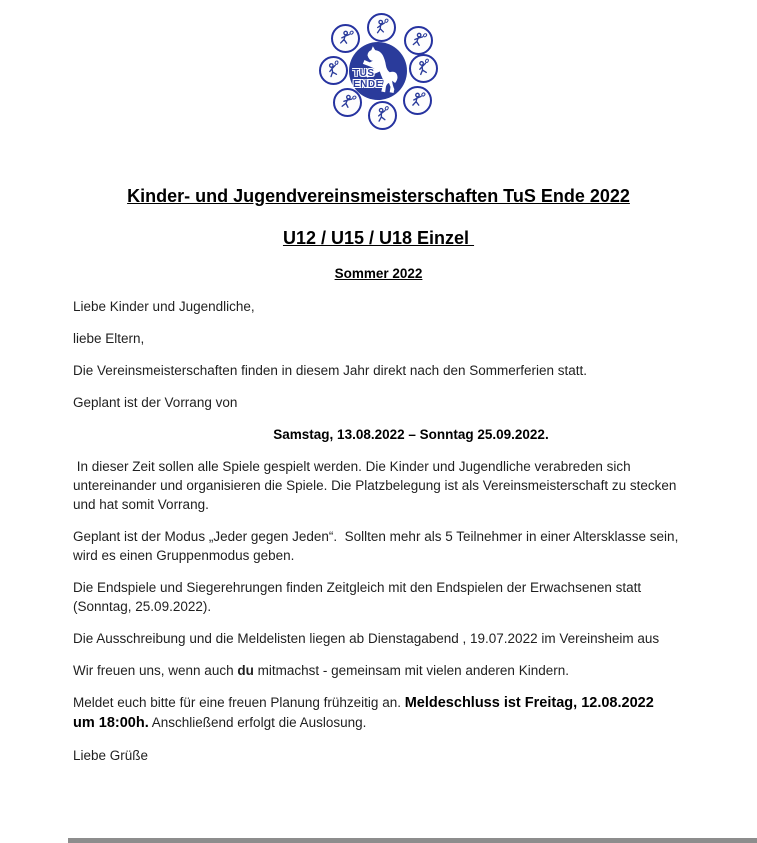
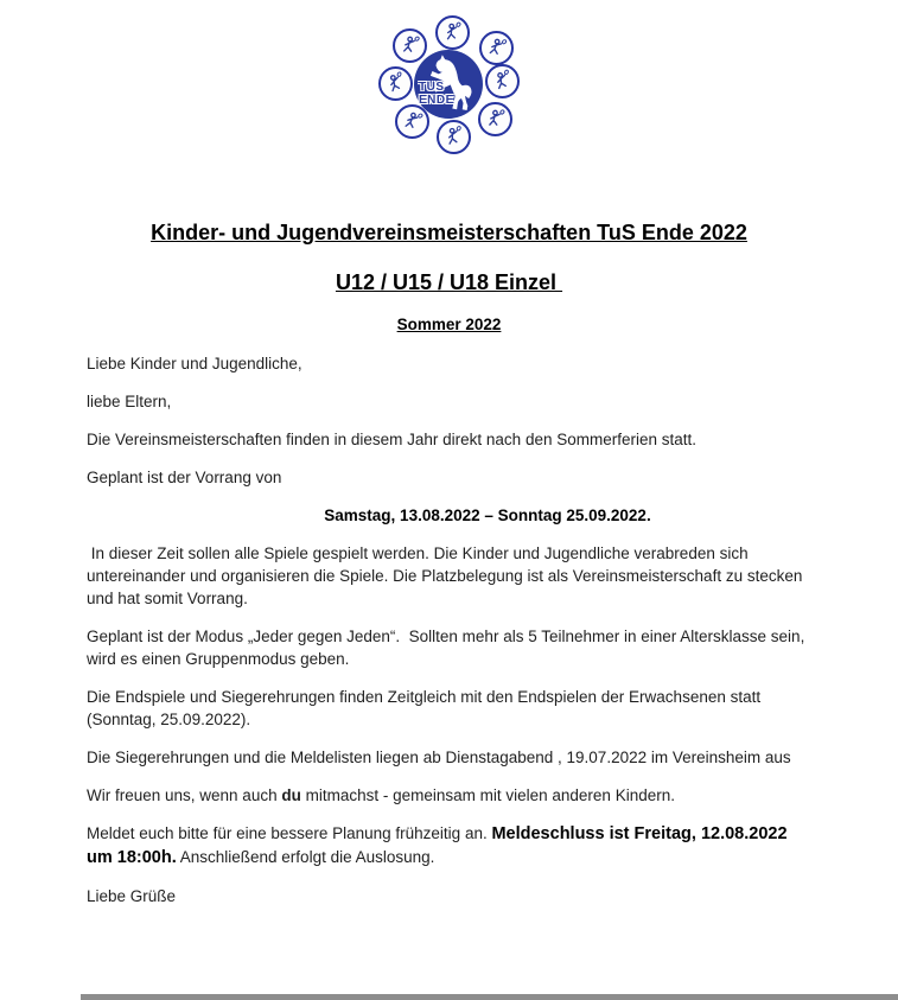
  TUS
  ENDE
  Kinder- und Jugendvereinsmeisterschaften TuS Ende 2022
  U12 / U15 / U18 Einzel
  Sommer 2022
  Liebe Kinder und Jugendliche,
  liebe Eltern,
  Die Vereinsmeisterschaften finden in diesem Jahr direkt nach den Sommerferien statt.
  Geplant ist der Vorrang von
  Samstag, 13.08.2022 – Sonntag 25.09.2022.
  In dieser Zeit sollen alle Spiele gespielt werden. Die Kinder und Jugendliche verabreden sich
  untereinander und organisieren die Spiele. Die Platzbelegung ist als Vereinsmeisterschaft zu stecken
  und hat somit Vorrang.
  Geplant ist der Modus „Jeder gegen Jeden“. Sollten mehr als 5 Teilnehmer in einer Altersklasse sein,
  wird es einen Gruppenmodus geben.
  Die Endspiele und Siegerehrungen finden Zeitgleich mit den Endspielen der Erwachsenen statt
  (Sonntag, 25.09.2022).
- Die Ausschreibung und die Meldelisten liegen ab Dienstagabend , 19.07.2022 im Vereinsheim aus
+ Die Siegerehrungen und die Meldelisten liegen ab Dienstagabend , 19.07.2022 im Vereinsheim aus
  Wir freuen uns, wenn auch du mitmachst - gemeinsam mit vielen anderen Kindern.
- Meldet euch bitte für eine freuen Planung frühzeitig an. Meldeschluss ist Freitag, 12.08.2022
+ Meldet euch bitte für eine bessere Planung frühzeitig an. Meldeschluss ist Freitag, 12.08.2022
  um 18:00h. Anschließend erfolgt die Auslosung.
  Liebe Grüße
